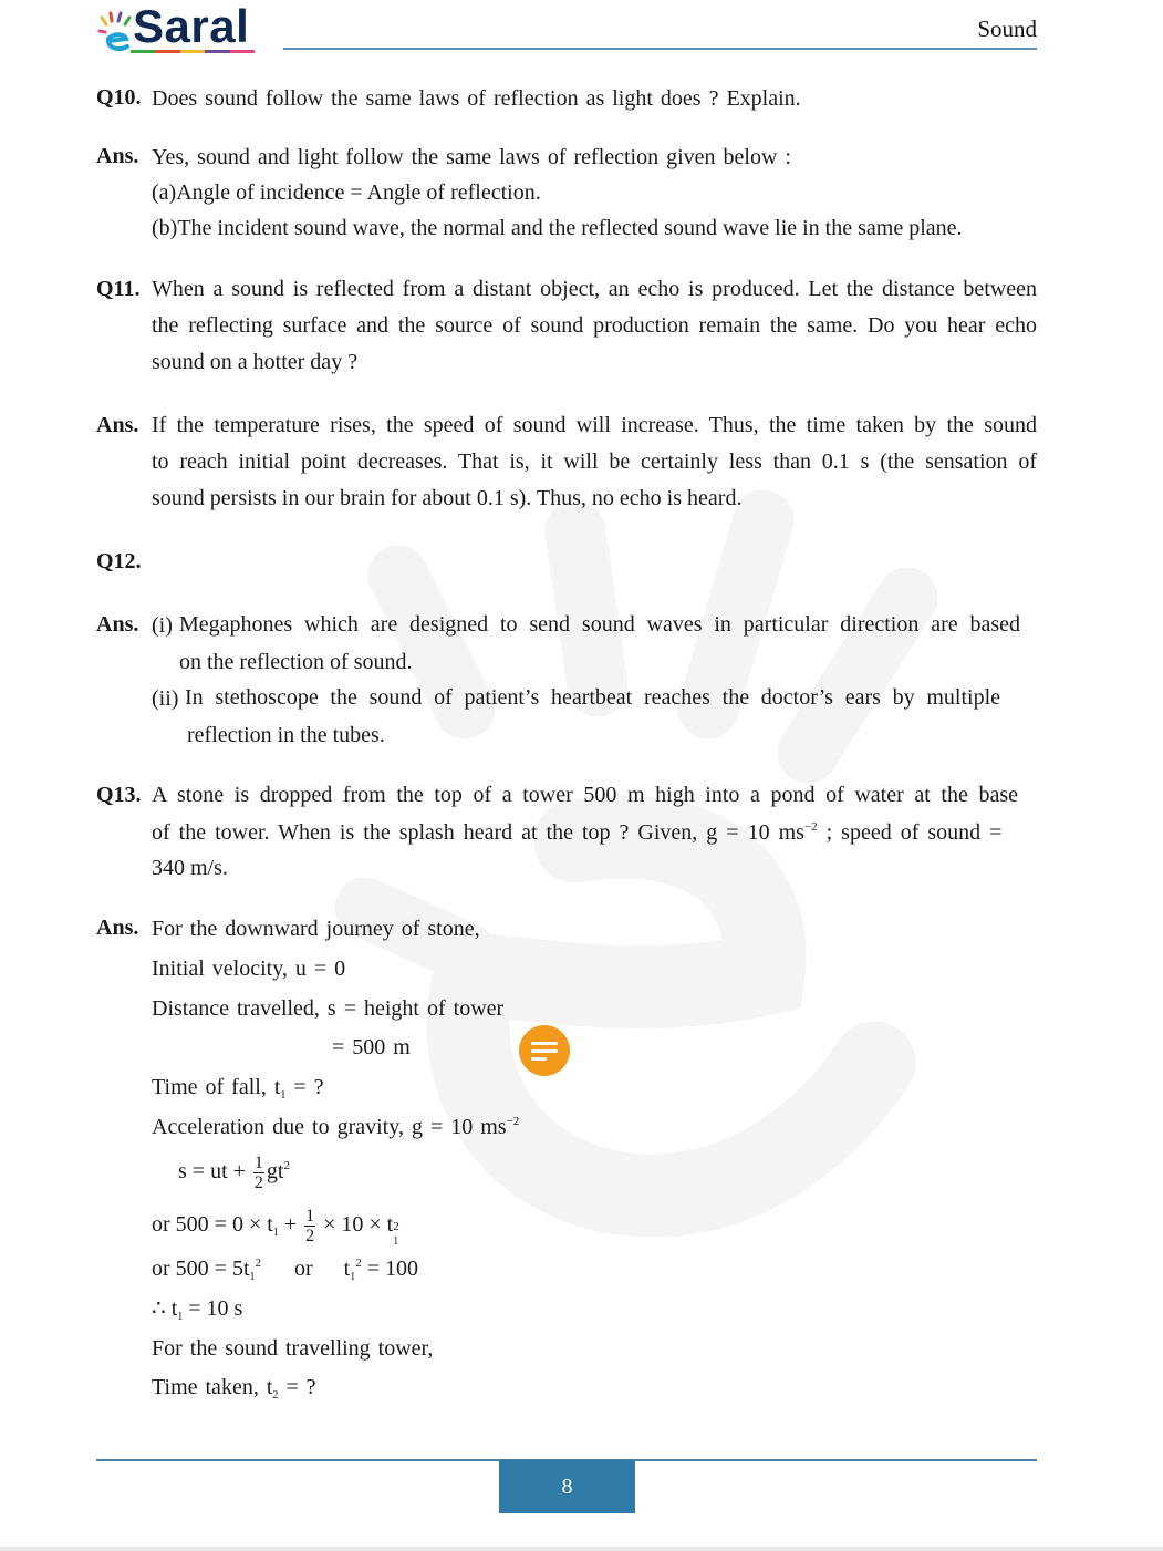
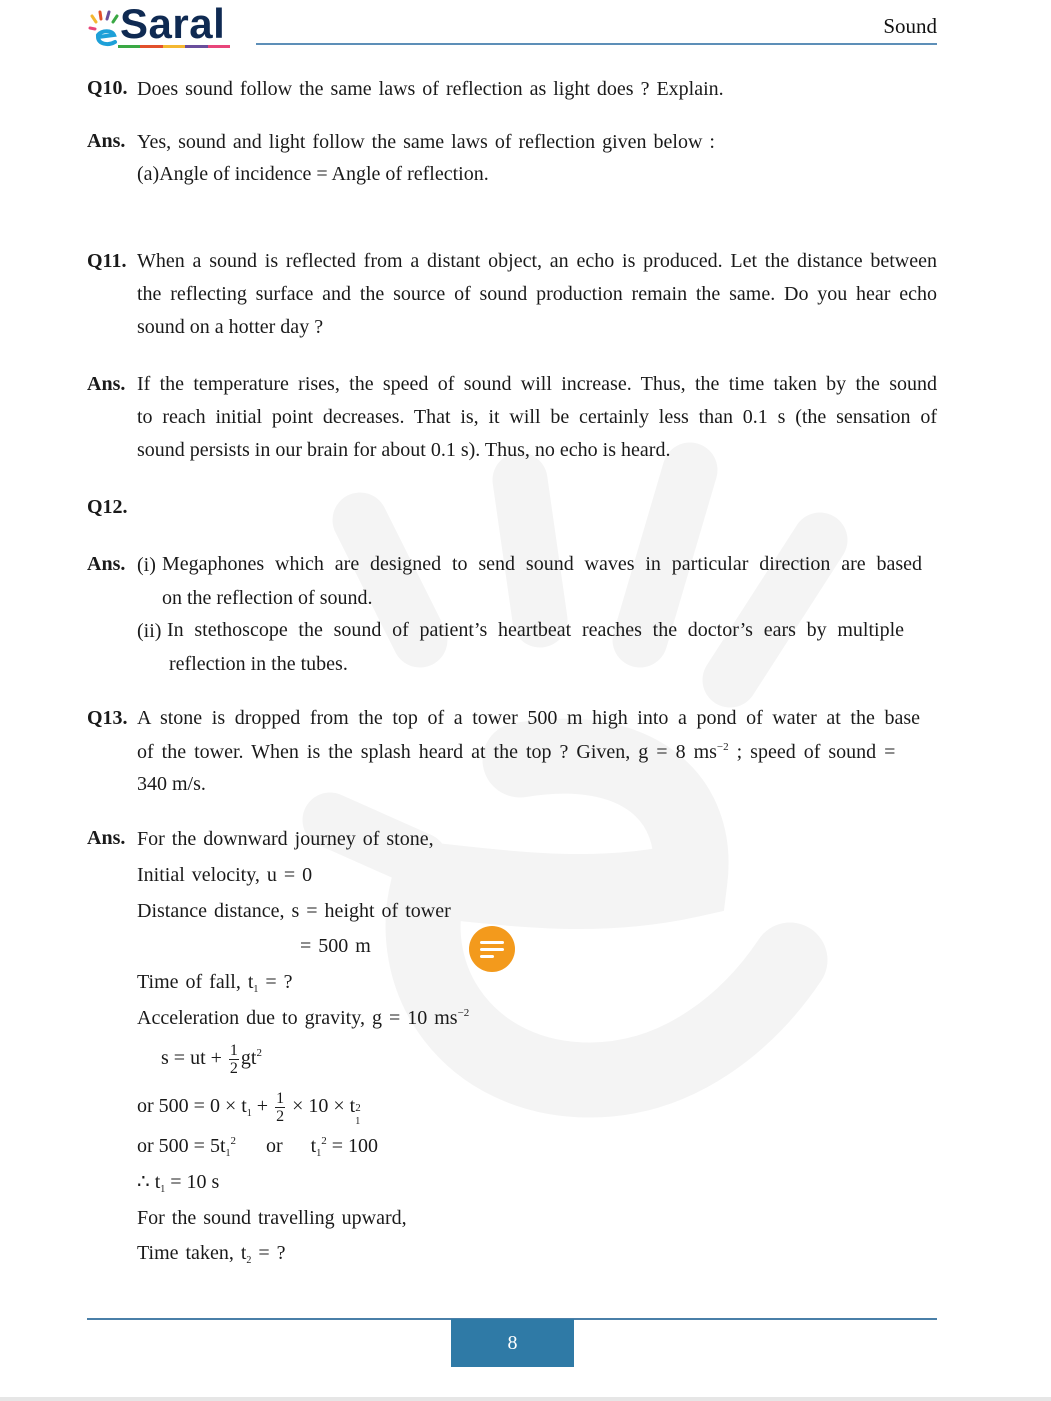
  Saral
  Sound
  Q10.
  Does sound follow the same laws of reflection as light does ? Explain.
  Ans.
  Yes, sound and light follow the same laws of reflection given below :
  (a)Angle of incidence = Angle of reflection.
- (b)The incident sound wave, the normal and the reflected sound wave lie in the same plane.
  Q11.
  When a sound is reflected from a distant object, an echo is produced. Let the distance between
  the reflecting surface and the source of sound production remain the same. Do you hear echo
  sound on a hotter day ?
  Ans.
  If the temperature rises, the speed of sound will increase. Thus, the time taken by the sound
  to reach initial point decreases. That is, it will be certainly less than 0.1 s (the sensation of
  sound persists in our brain for about 0.1 s). Thus, no echo is heard.
  Q12.
  Ans.
  (i)
  Megaphones which are designed to send sound waves in particular direction are based
  on the reflection of sound.
  (ii)
  In stethoscope the sound of patient’s heartbeat reaches the doctor’s ears by multiple
  reflection in the tubes.
  Q13.
  A stone is dropped from the top of a tower 500 m high into a pond of water at the base
- of the tower. When is the splash heard at the top ? Given, g = 10 ms−2 ; speed of sound =
+ of the tower. When is the splash heard at the top ? Given, g = 8 ms−2 ; speed of sound =
  340 m/s.
  Ans.
  For the downward journey of stone,
  Initial velocity, u = 0
- Distance travelled, s = height of tower
+ Distance distance, s = height of tower
  = 500 m
  Time of fall, t1 = ?
  Acceleration due to gravity, g = 10 ms−2
  s = ut +
  1
  2
  gt2
  or 500 = 0 × t1 +
  1
  2
  × 10 × t
  2
  1
  or 500 = 5t12 or t12 = 100
  ∴ t1 = 10 s
- For the sound travelling tower,
+ For the sound travelling upward,
  Time taken, t2 = ?
  8
